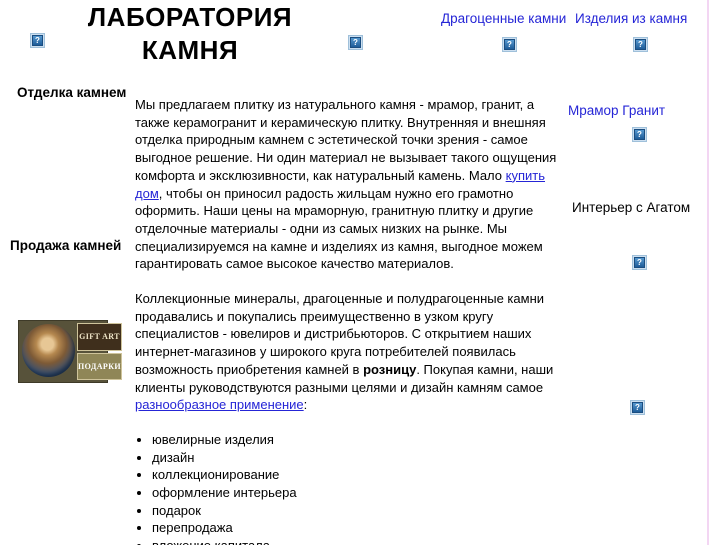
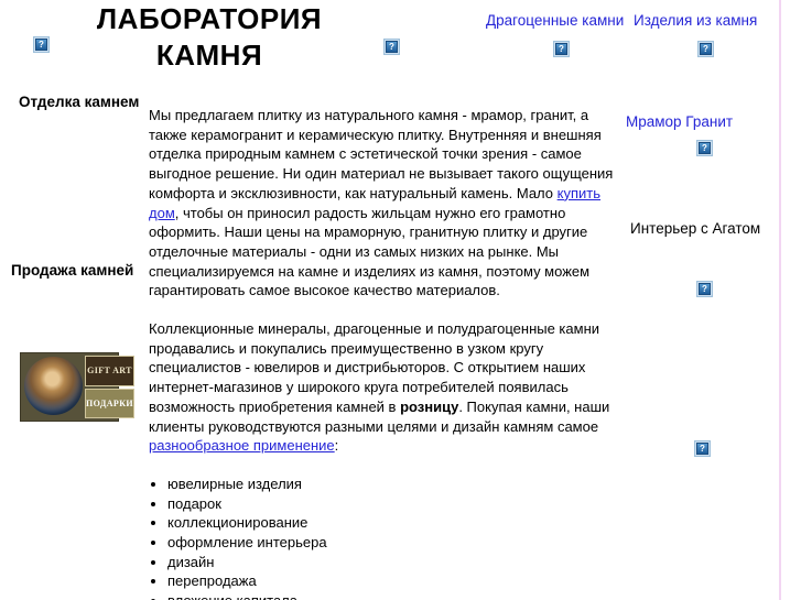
  ЛАБОРАТОРИЯ
  КАМНЯ
  Драгоценные камни
  Изделия из камня
  ?
  ?
  ?
  ?
  ?
  ?
  ?
  Отделка камнем
  Продажа камней
  GIFT ART
  ПОДАРКИ
- Мы предлагаем плитку из натурального камня - мрамор, гранит, а также керамогранит и керамическую плитку. Внутренняя и внешняя отделка природным камнем с эстетической точки зрения - самое выгодное решение. Ни один материал не вызывает такого ощущения комфорта и эксклюзивности, как натуральный камень. Мало купить дом, чтобы он приносил радость жильцам нужно его грамотно оформить. Наши цены на мраморную, гранитную плитку и другие отделочные материалы - одни из самых низких на рынке. Мы специализируемся на камне и изделиях из камня, выгодное можем гарантировать самое высокое качество материалов.
+ Мы предлагаем плитку из натурального камня - мрамор, гранит, а также керамогранит и керамическую плитку. Внутренняя и внешняя отделка природным камнем с эстетической точки зрения - самое выгодное решение. Ни один материал не вызывает такого ощущения комфорта и эксклюзивности, как натуральный камень. Мало купить дом, чтобы он приносил радость жильцам нужно его грамотно оформить. Наши цены на мраморную, гранитную плитку и другие отделочные материалы - одни из самых низких на рынке. Мы специализируемся на камне и изделиях из камня, поэтому можем гарантировать самое высокое качество материалов.
  Коллекционные минералы, драгоценные и полудрагоценные камни продавались и покупались преимущественно в узком кругу специалистов - ювелиров и дистрибьюторов. С открытием наших интернет-магазинов у широкого круга потребителей появилась возможность приобретения камней в розницу. Покупая камни, наши клиенты руководствуются разными целями и дизайн камням самое разнообразное применение:
  ювелирные изделия
- дизайн
+ подарок
  коллекционирование
  оформление интерьера
- подарок
+ дизайн
  перепродажа
  Мрамор Гранит
  Интерьер с Агатом
